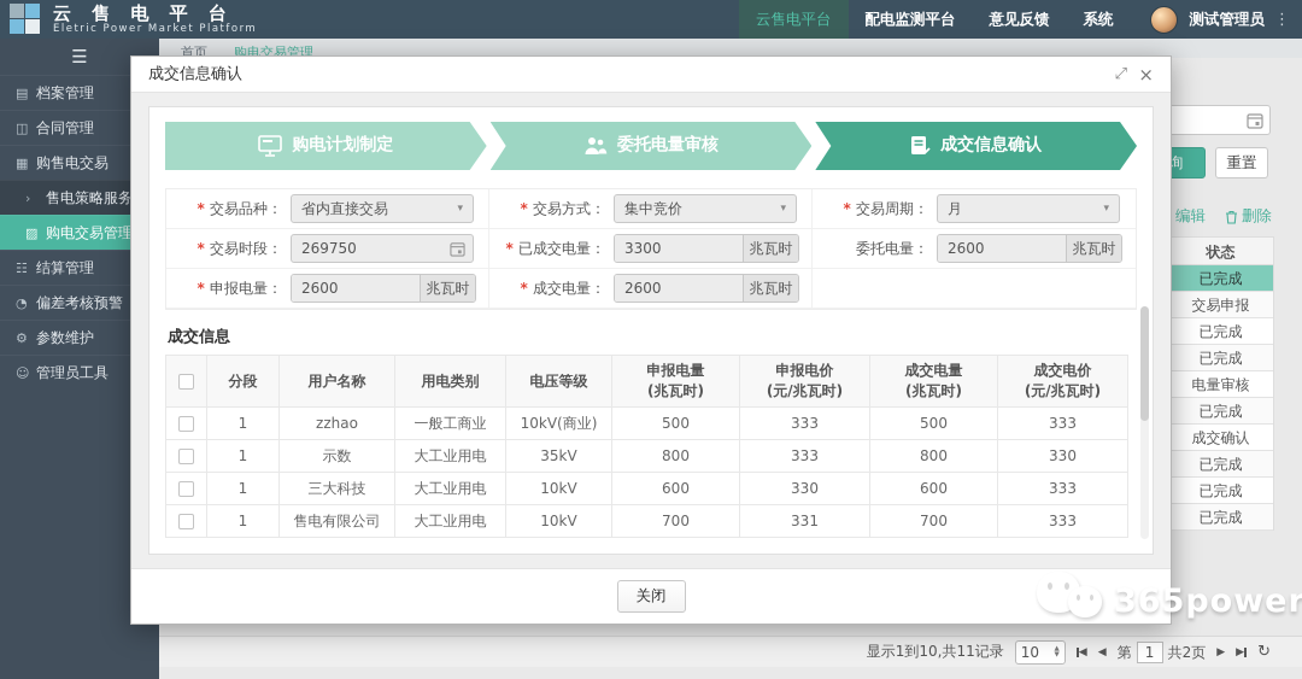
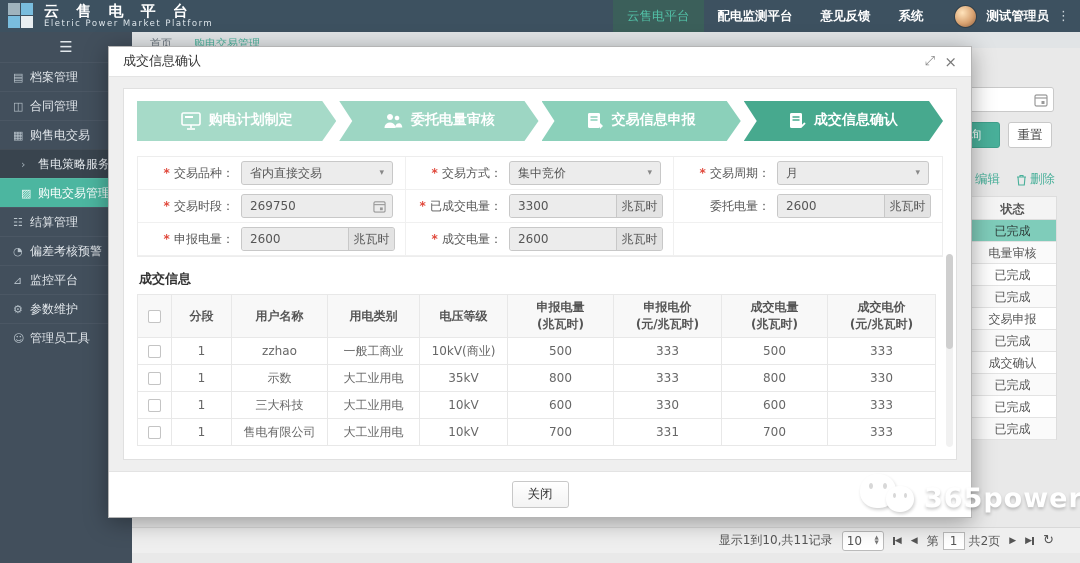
  云 售 电 平 台
  Eletric Power Market Platform
  云售电平台
  配电监测平台
  意见反馈
  系统
  测试管理员
  ⋮
  ☰
  ▤ 档案管理
  ◫ 合同管理
  ▦ 购售电交易
  › 售电策略服务
  ▨ 购电交易管理
  ☷ 结算管理
  ◔ 偏差考核预警
+ ⊿ 监控平台
  ⚙ 参数维护
  ☺ 管理员工具
  首页
  购电交易管理
  重置
  编辑
  删除
  状态
  已完成
- 交易申报
+ 电量审核
  已完成
  已完成
- 电量审核
+ 交易申报
  已完成
  成交确认
  已完成
  已完成
  已完成
  显示1到10,共11记录
  10
  ◀
  ◀
  第 1 共2页
  ▶
  ▶
  ↻
  成交信息确认
  ⤢
  ×
  购电计划制定
  委托电量审核
+ 交易信息申报
  成交信息确认
  交易品种：
  省内直接交易
  ▾
  交易方式：
  集中竞价
  ▾
  交易周期：
  月
  ▾
  交易时段：
  269750
  已成交电量：
  3300
  兆瓦时
  委托电量：
  2600
  兆瓦时
  申报电量：
  2600
  兆瓦时
  成交电量：
  2600
  兆瓦时
  成交信息
  	分段	用户名称	用电类别	电压等级	申报电量(兆瓦时)	申报电价(元/兆瓦时)	成交电量(兆瓦时)	成交电价(元/兆瓦时)
  	1	zzhao	一般工商业	10kV(商业)	500	333	500	333
  	1	示数	大工业用电	35kV	800	333	800	330
  	1	三大科技	大工业用电	10kV	600	330	600	333
  	1	售电有限公司	大工业用电	10kV	700	331	700	333
  关闭
  365power
